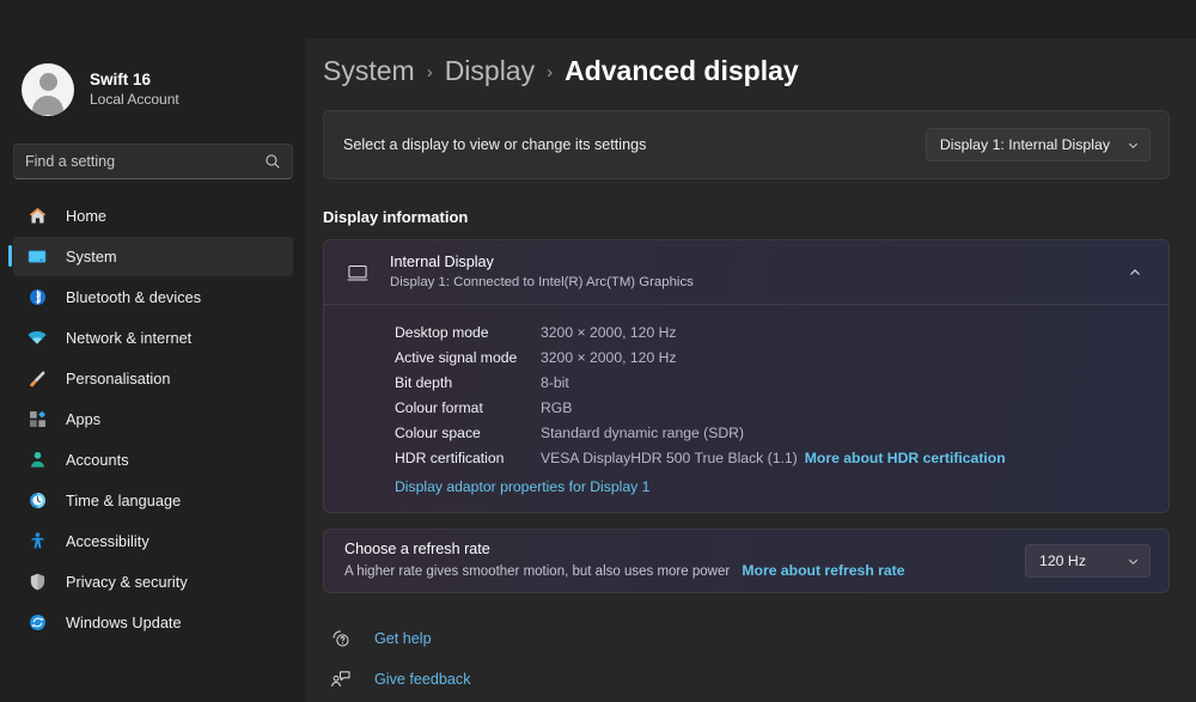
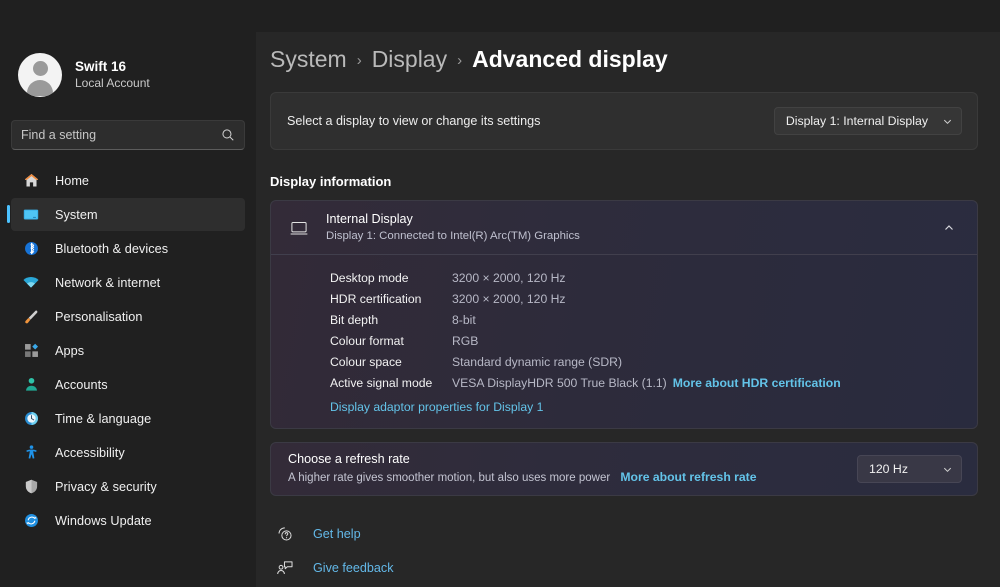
  Swift 16
  Local Account
  Find a setting
  Home
  System
  Bluetooth & devices
  Network & internet
  Personalisation
  Apps
  Accounts
  Time & language
  Accessibility
  Privacy & security
  Windows Update
  System
  ›
  Display
  ›
  Advanced display
  Select a display to view or change its settings
  Display 1: Internal Display
  Display information
  Internal Display
  Display 1: Connected to Intel(R) Arc(TM) Graphics
  Desktop mode
  3200 × 2000, 120 Hz
- Active signal mode
+ HDR certification
  3200 × 2000, 120 Hz
  Bit depth
  8-bit
  Colour format
  RGB
  Colour space
  Standard dynamic range (SDR)
- HDR certification
+ Active signal mode
  VESA DisplayHDR 500 True Black (1.1)
  More about HDR certification
  Display adaptor properties for Display 1
  Choose a refresh rate
  A higher rate gives smoother motion, but also uses more power More about refresh rate
  120 Hz
  Get help
  Give feedback
